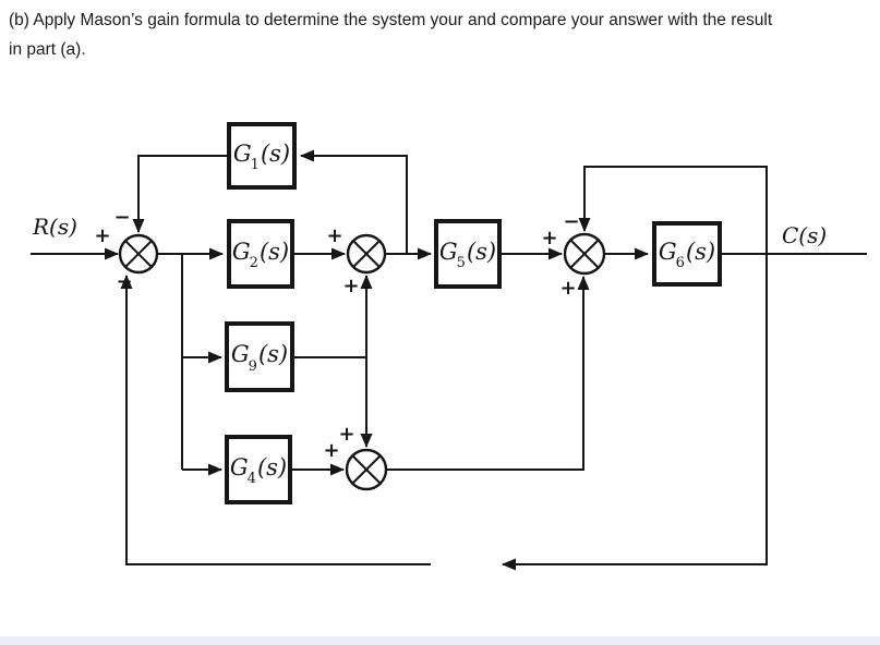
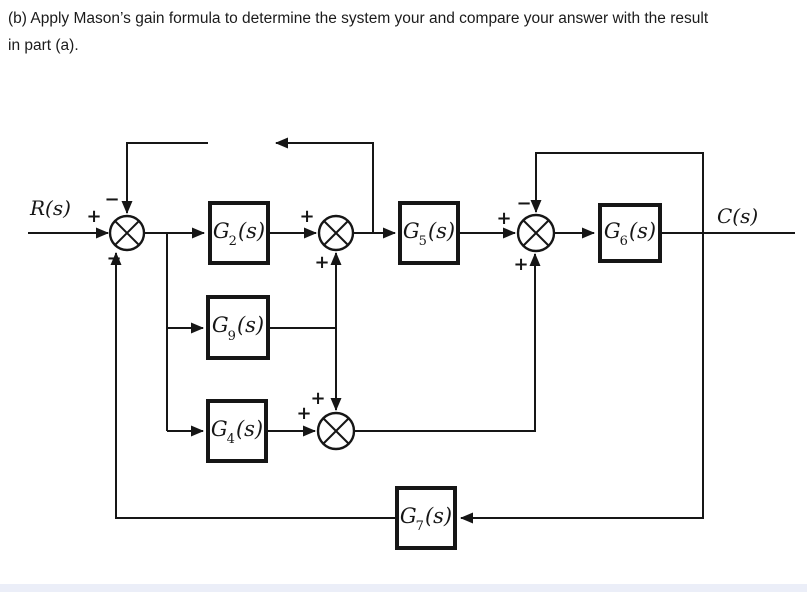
  (b) Apply Mason’s gain formula to determine the system your and compare your answer with the result
  in part (a).
- G1(s)
  G2(s)
  G9(s)
  G4(s)
  G5(s)
  G6(s)
+ G7(s)
  R(s)
  C(s)
  +
  −
  −
  +
  +
  +
  −
  +
  +
  +
